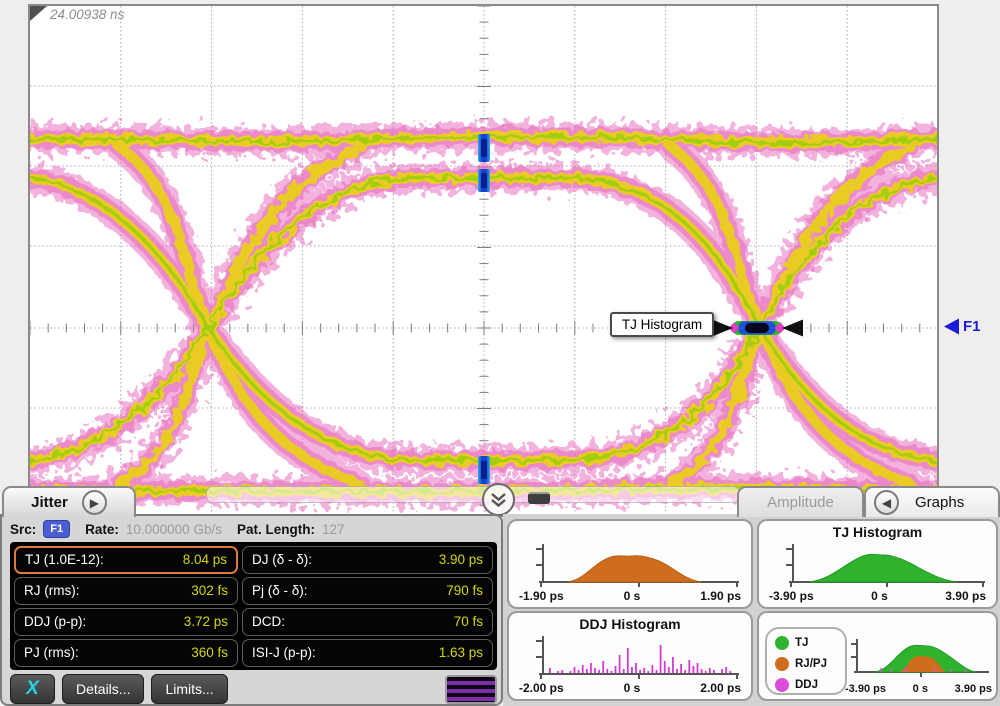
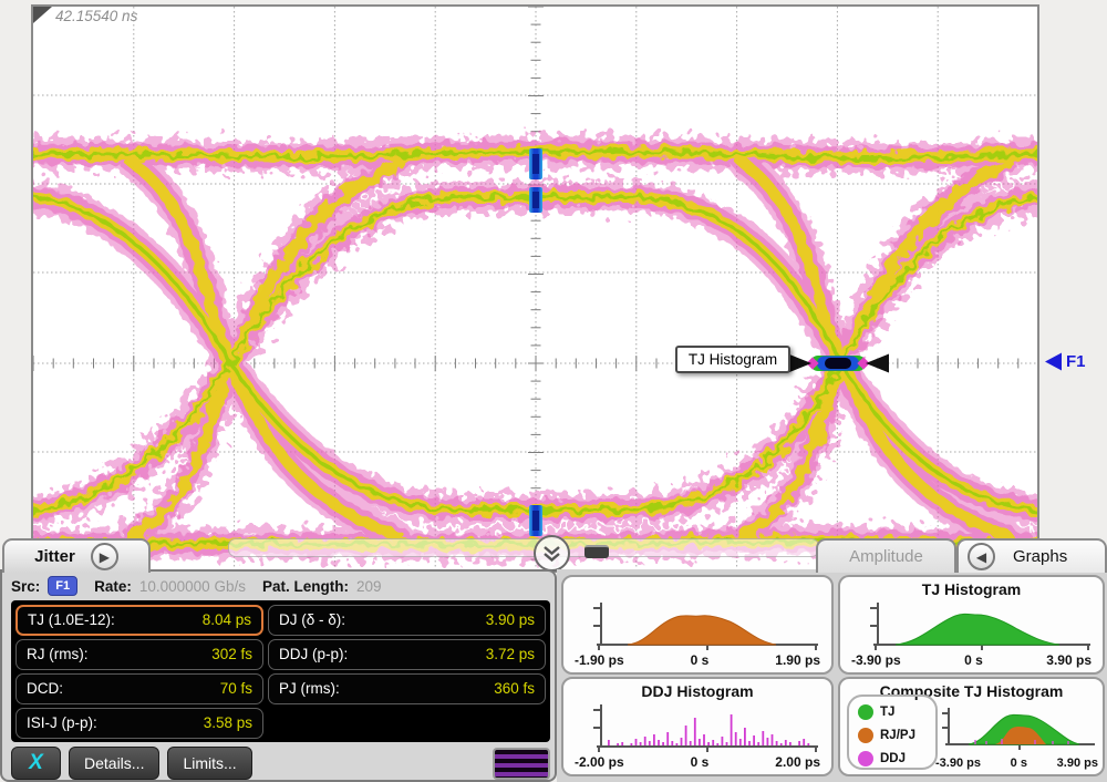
- 24.00938 ns
+ 42.15540 ns
  TJ Histogram
  F1
  Jitter
  ▶
  Amplitude
  ◀
  Graphs
  Src:
  F1
  Rate:
  10.000000 Gb/s
  Pat. Length:
- 127
+ 209
  TJ (1.0E-12):
  8.04 ps
  DJ (δ - δ):
  3.90 ps
  RJ (rms):
  302 fs
- Pj (δ - δ):
- 790 fs
  DDJ (p-p):
  3.72 ps
  DCD:
  70 fs
  PJ (rms):
  360 fs
  ISI-J (p-p):
- 1.63 ps
+ 3.58 ps
  X
  Details...
  Limits...
  -1.90 ps
  0 s
  1.90 ps
  TJ Histogram
  -3.90 ps
  0 s
  3.90 ps
  DDJ Histogram
  -2.00 ps
  0 s
  2.00 ps
+ Composite TJ Histogram
  TJ
  RJ/PJ
  DDJ
  -3.90 ps
  0 s
  3.90 ps
